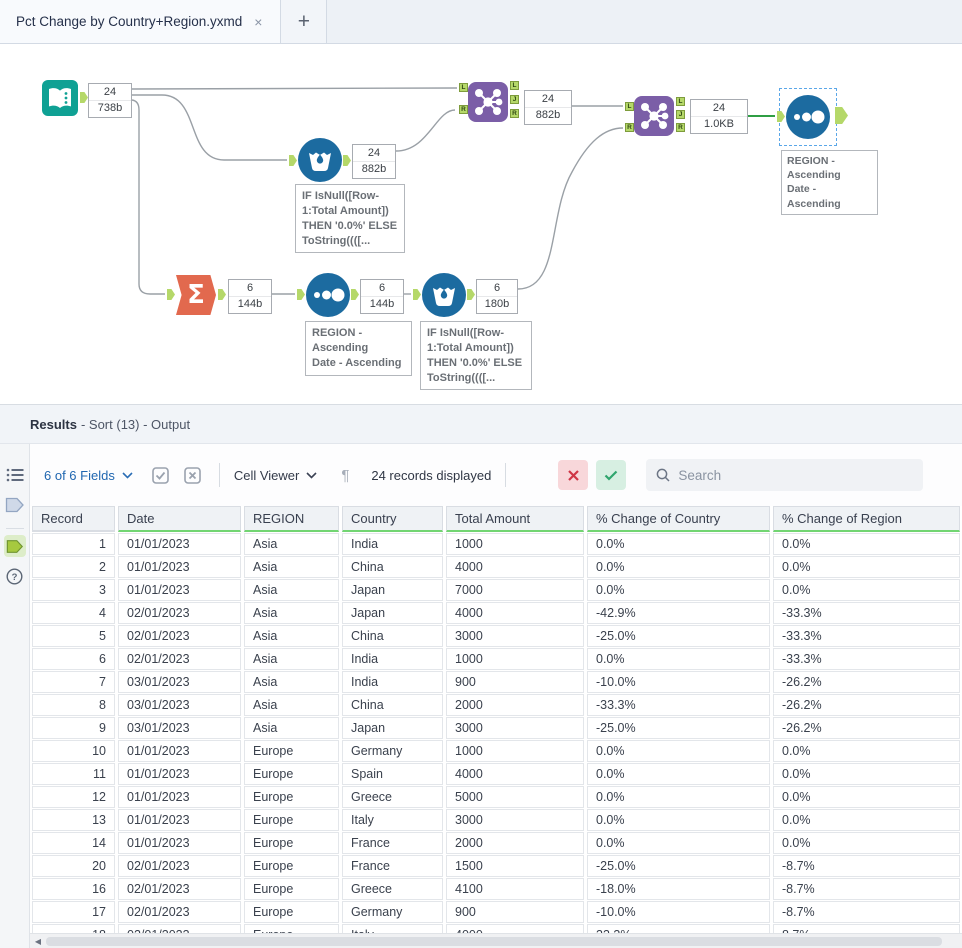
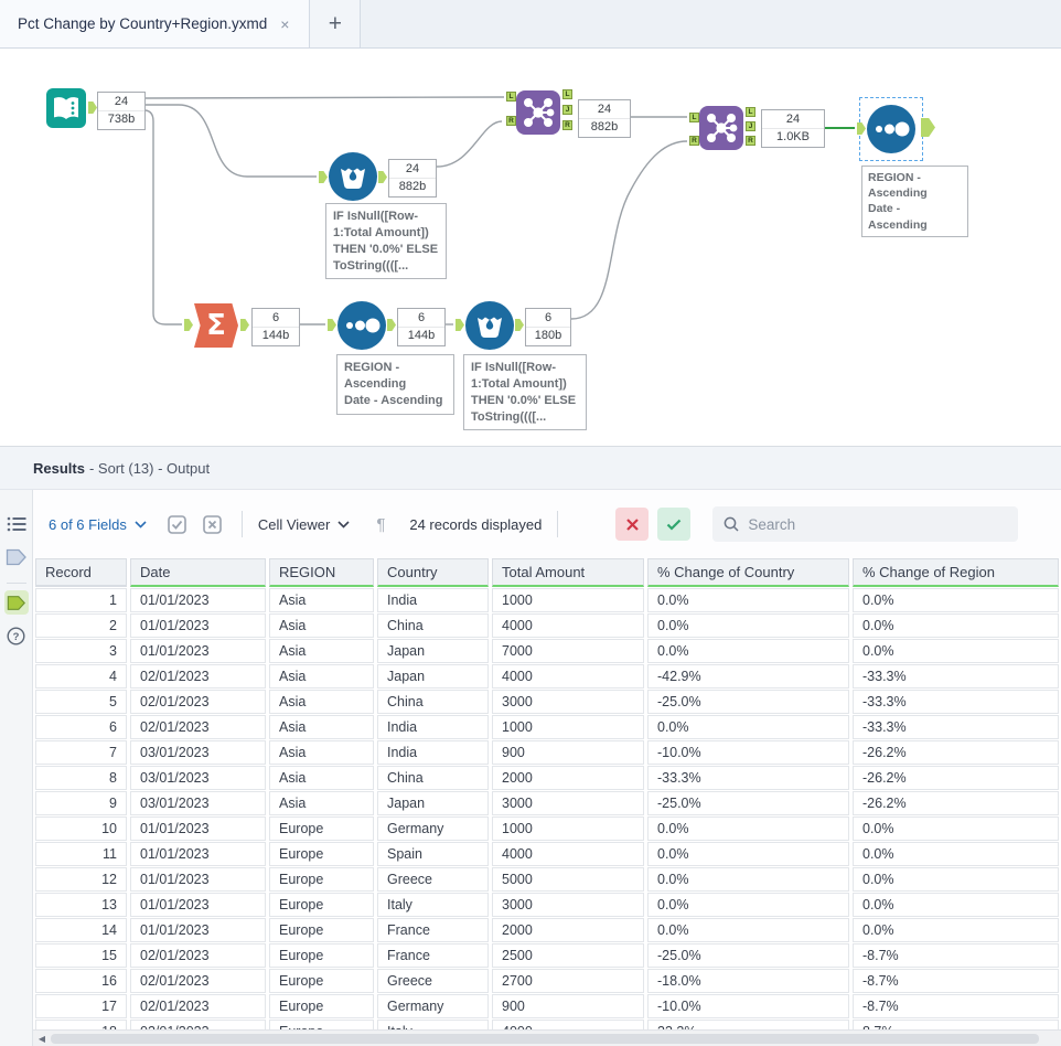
  Pct Change by Country+Region.yxmd
  ×
  +
  24
  738b
  24
  882b
  IF IsNull([Row-
  1:Total Amount])
  THEN '0.0%' ELSE
  ToString((([...
  24
  882b
  24
  1.0KB
  REGION -
  Ascending
  Date - Ascending
  Σ
  6
  144b
  6
  144b
  REGION -
  Ascending
  Date - Ascending
  6
  180b
  IF IsNull([Row-
  1:Total Amount])
  THEN '0.0%' ELSE
  ToString((([...
  Results
  - Sort (13) - Output
  ?
  6 of 6 Fields
  Cell Viewer
  ¶
  24 records displayed
  Search
  Record
  Date
  REGION
  Country
  Total Amount
  % Change of Country
  % Change of Region
  1
  01/01/2023
  Asia
  India
  1000
  0.0%
  0.0%
  2
  01/01/2023
  Asia
  China
  4000
  0.0%
  0.0%
  3
  01/01/2023
  Asia
  Japan
  7000
  0.0%
  0.0%
  4
  02/01/2023
  Asia
  Japan
  4000
  -42.9%
  -33.3%
  5
  02/01/2023
  Asia
  China
  3000
  -25.0%
  -33.3%
  6
  02/01/2023
  Asia
  India
  1000
  0.0%
  -33.3%
  7
  03/01/2023
  Asia
  India
  900
  -10.0%
  -26.2%
  8
  03/01/2023
  Asia
  China
  2000
  -33.3%
  -26.2%
  9
  03/01/2023
  Asia
  Japan
  3000
  -25.0%
  -26.2%
  10
  01/01/2023
  Europe
  Germany
  1000
  0.0%
  0.0%
  11
  01/01/2023
  Europe
  Spain
  4000
  0.0%
  0.0%
  12
  01/01/2023
  Europe
  Greece
  5000
  0.0%
  0.0%
  13
  01/01/2023
  Europe
  Italy
  3000
  0.0%
  0.0%
  14
  01/01/2023
  Europe
  France
  2000
  0.0%
  0.0%
- 20
+ 15
  02/01/2023
  Europe
  France
- 1500
+ 2500
  -25.0%
  -8.7%
  16
  02/01/2023
  Europe
  Greece
- 4100
+ 2700
  -18.0%
  -8.7%
  17
  02/01/2023
  Europe
  Germany
  900
  -10.0%
  -8.7%
  ◀
